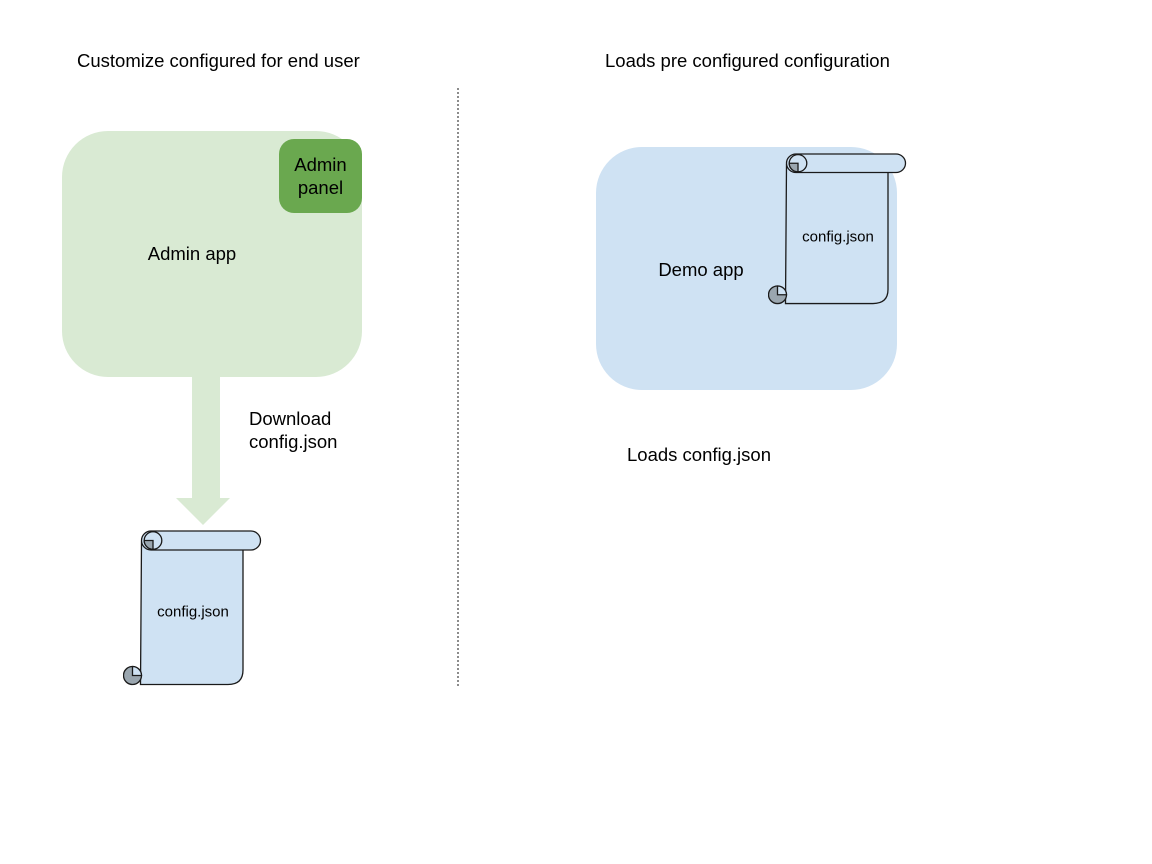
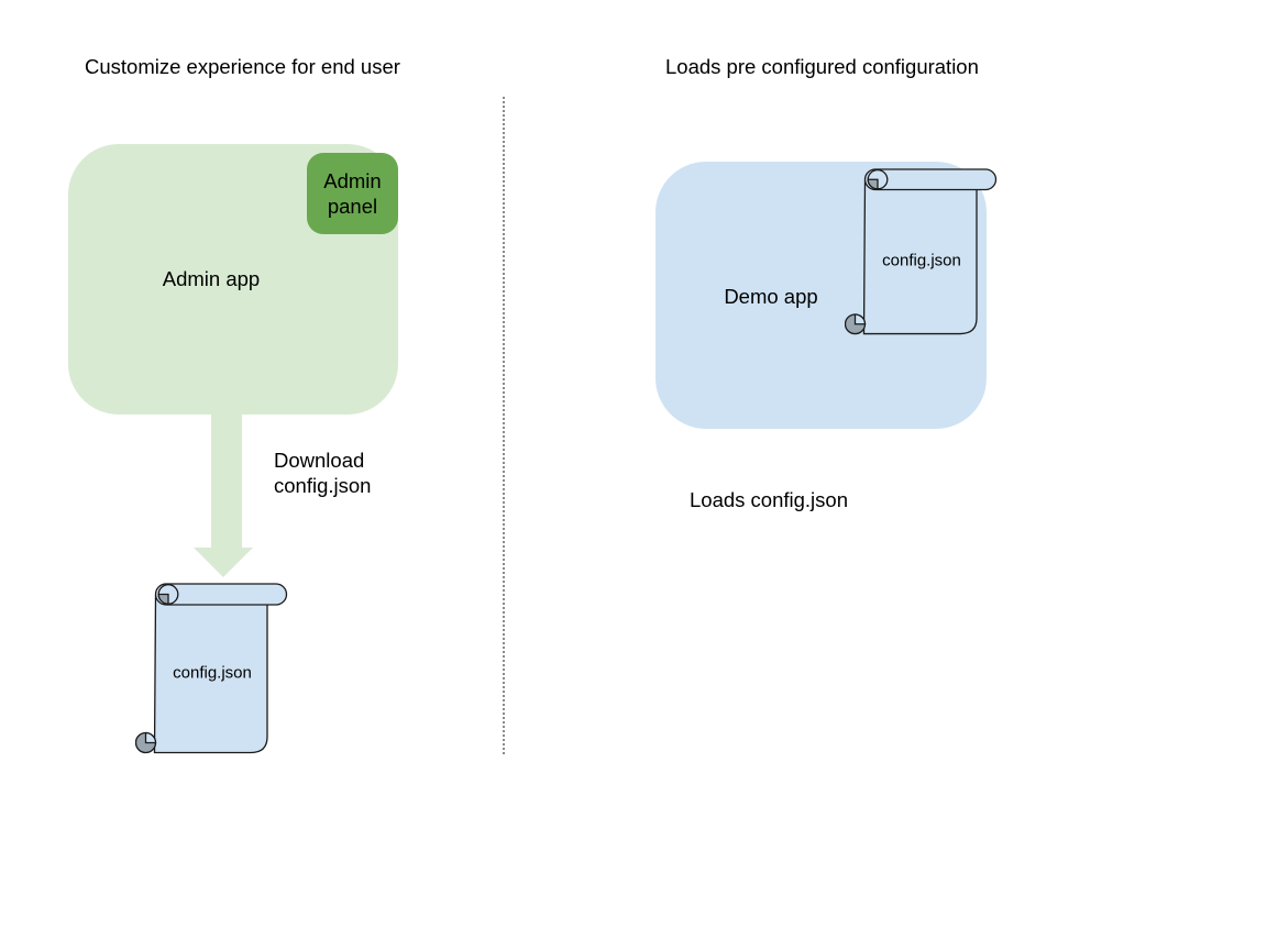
- Customize configured for end user
+ Customize experience for end user
  Loads pre configured configuration
  Admin app
  Admin panel
  Download config.json
  config.json
  Demo app
  config.json
  Loads config.json
